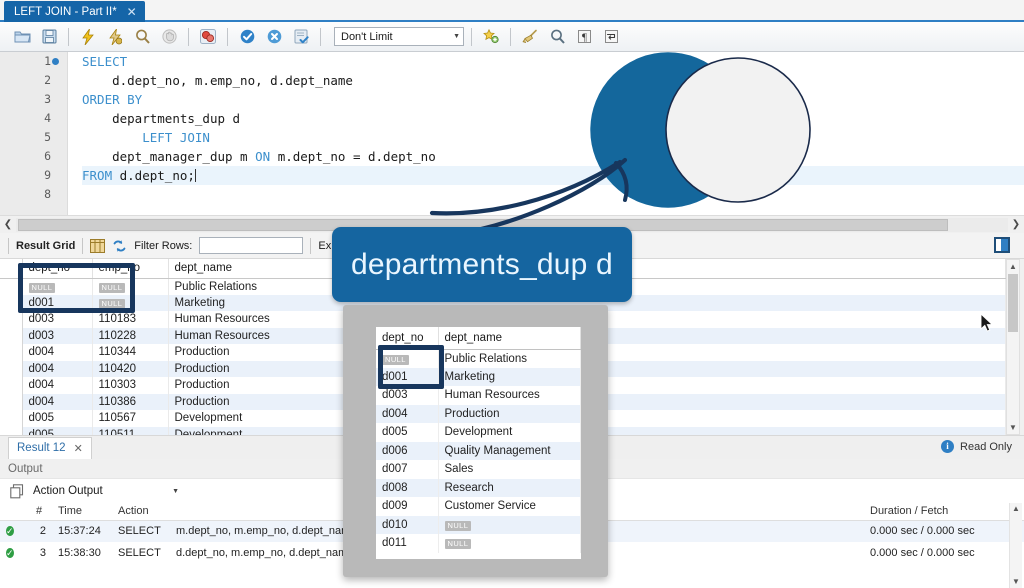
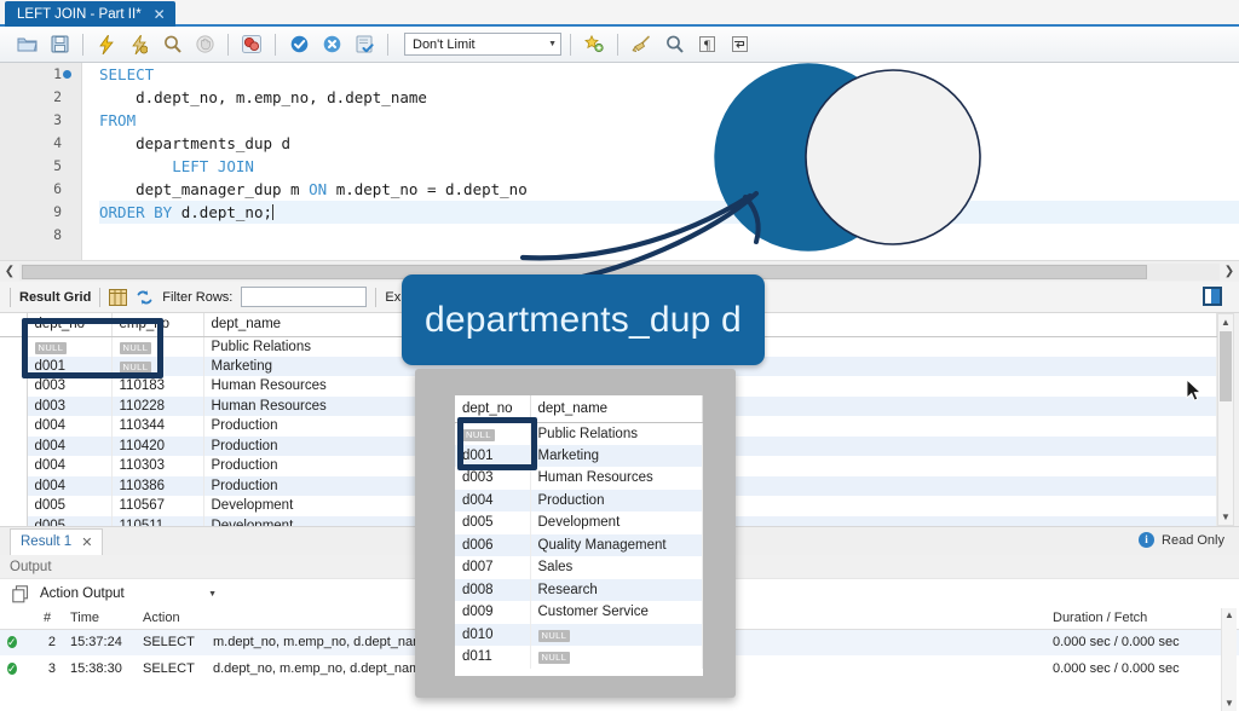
  LEFT JOIN - Part II*
  ✕
  Don't Limit
  ¶
  1
  2
  3
  4
  5
  6
  9
  8
  SELECT
  d.dept_no, m.emp_no, d.dept_name
- ORDER BY
+ FROM
  departments_dup d
  LEFT JOIN
  dept_manager_dup m ON m.dept_no = d.dept_no
- FROM d.dept_no;
+ ORDER BY d.dept_no;
  ❮
  ❯
  Result Grid
  Filter Rows:
  	dept_no	emp_no	dept_name
  	NULL	NULL	Public Relations
  	d001	NULL	Marketing
  	d003	110183	Human Resources
  	d003	110228	Human Resources
  	d004	110344	Production
  	d004	110420	Production
  	d004	110303	Production
  	d004	110386	Production
  	d005	110567	Development
  ▲
  ▼
- Result 12
+ Result 1
  ✕
  i
  Read Only
  Output
  Action Output
  	#	Time	Action		Duration / Fetch
  ✓	2	15:37:24	SELECT	m.dept_no, m.emp_no, d.dept_na	0.000 sec / 0.000 sec
  ▲
  ▼
  departments_dup d
  dept_no	dept_name
  NULL	Public Relations
  d001	Marketing
  d003	Human Resources
  d004	Production
  d005	Development
  d006	Quality Management
  d007	Sales
  d008	Research
  d009	Customer Service
  d010	NULL
  d011	NULL
